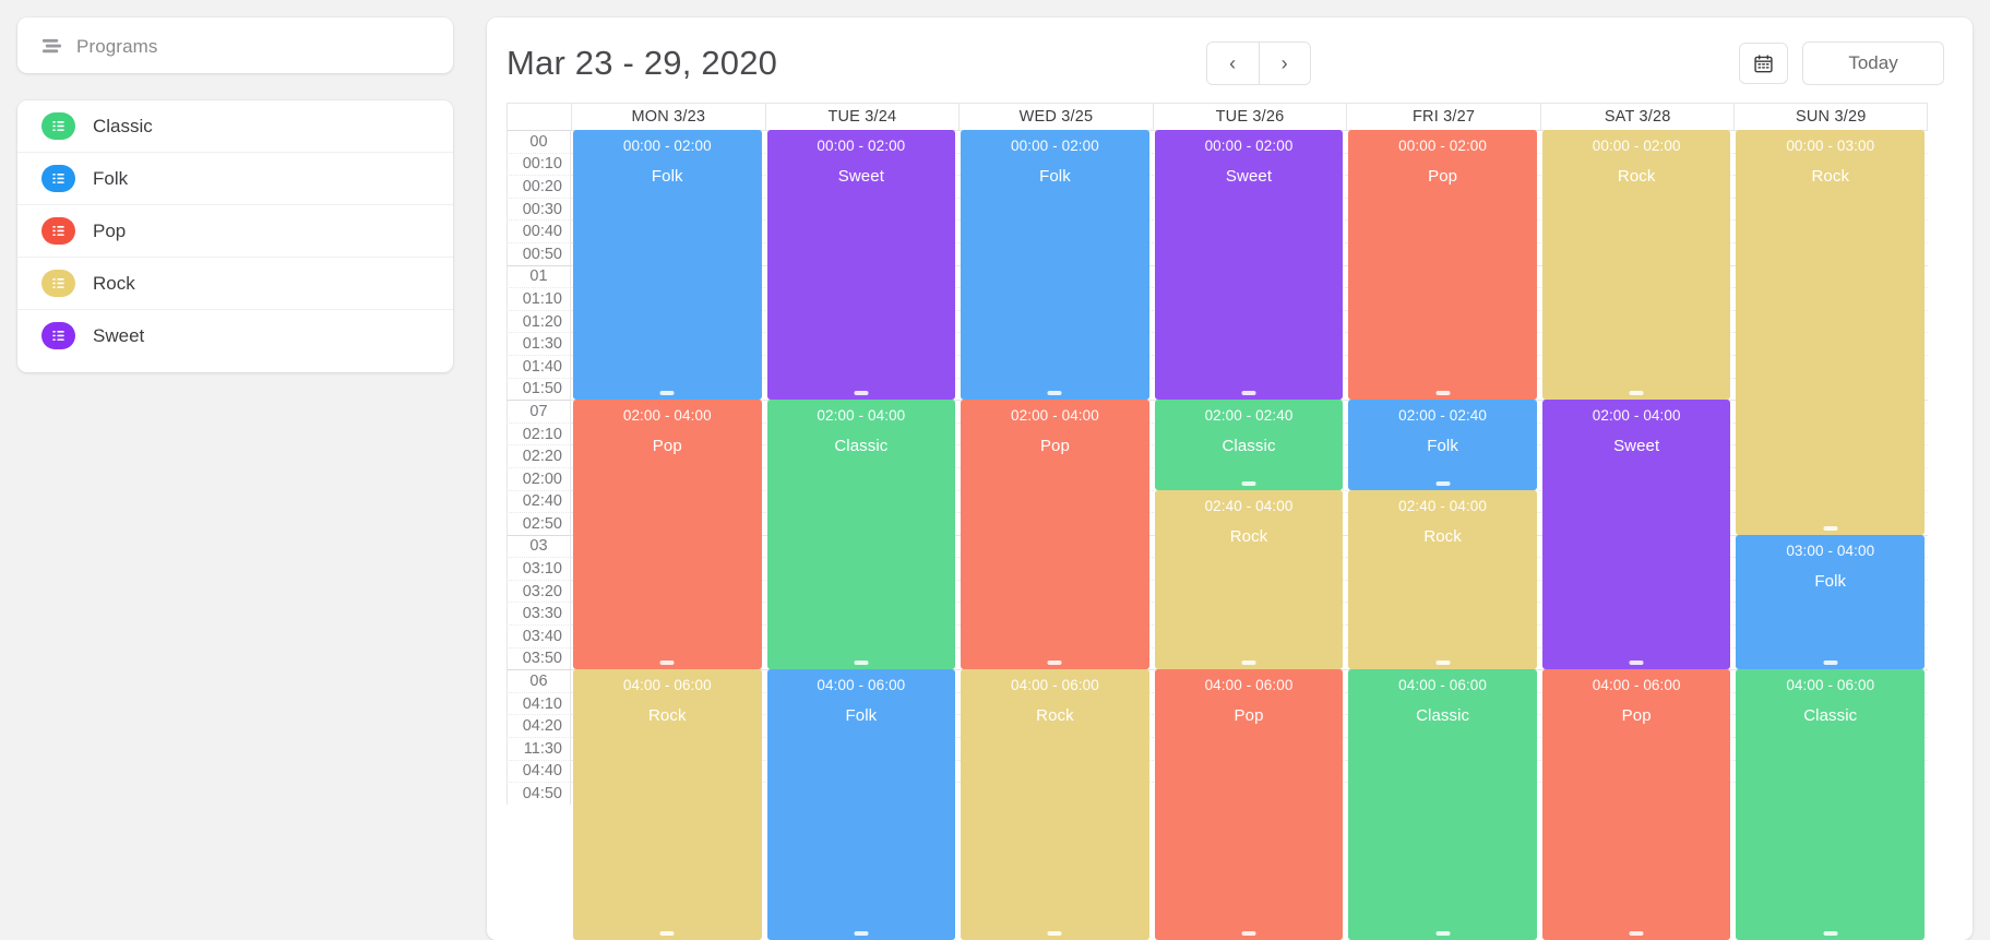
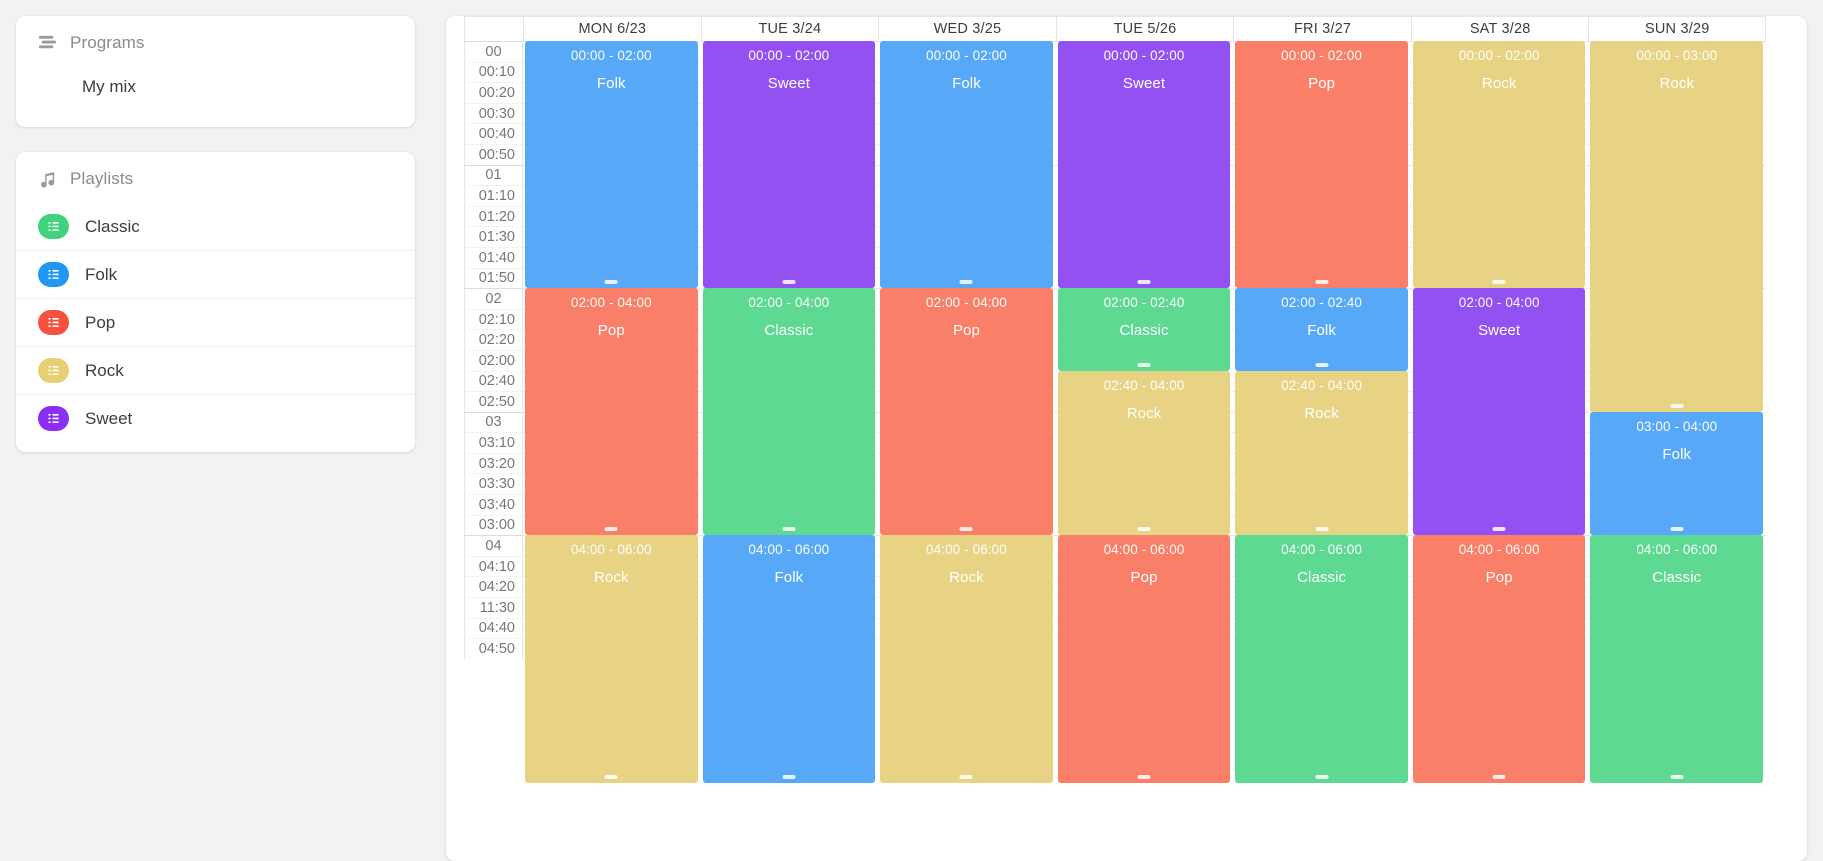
  Programs
+ My mix
+ Playlists
  Classic
  Folk
  Pop
  Rock
  Sweet
- Mar 23 - 29, 2020
- ‹
- ›
- Today
  00
  00:10
  00:20
  00:30
  00:40
  00:50
  01
  01:10
  01:20
  01:30
  01:40
  01:50
- 07
+ 02
  02:10
  02:20
  02:00
  02:40
  02:50
  03
  03:10
  03:20
  03:30
  03:40
- 03:50
+ 03:00
- 06
+ 04
  04:10
  04:20
  11:30
  04:40
  04:50
- MON 3/23
+ MON 6/23
  00:00 - 02:00
  Folk
  02:00 - 04:00
  Pop
  04:00 - 06:00
  Rock
  TUE 3/24
  00:00 - 02:00
  Sweet
  02:00 - 04:00
  Classic
  04:00 - 06:00
  Folk
  WED 3/25
  00:00 - 02:00
  Folk
  02:00 - 04:00
  Pop
  04:00 - 06:00
  Rock
- TUE 3/26
+ TUE 5/26
  00:00 - 02:00
  Sweet
  02:00 - 02:40
  Classic
  02:40 - 04:00
  Rock
  04:00 - 06:00
  Pop
  FRI 3/27
  00:00 - 02:00
  Pop
  02:00 - 02:40
  Folk
  02:40 - 04:00
  Rock
  04:00 - 06:00
  Classic
  SAT 3/28
  00:00 - 02:00
  Rock
  02:00 - 04:00
  Sweet
  04:00 - 06:00
  Pop
  SUN 3/29
  00:00 - 03:00
  Rock
  03:00 - 04:00
  Folk
  04:00 - 06:00
  Classic
